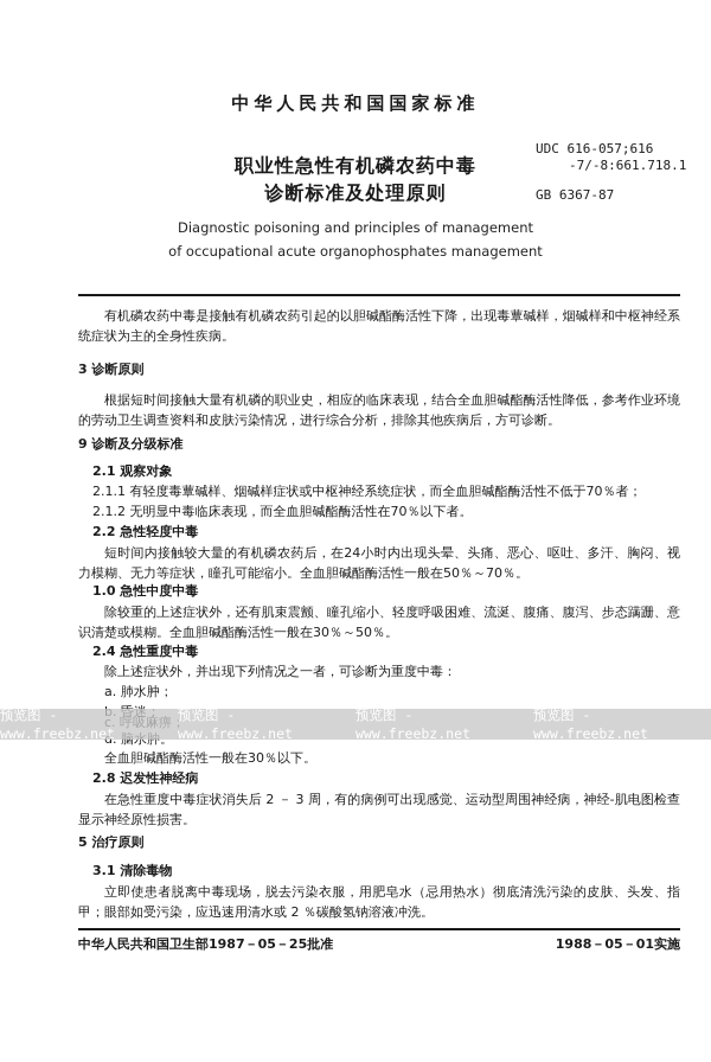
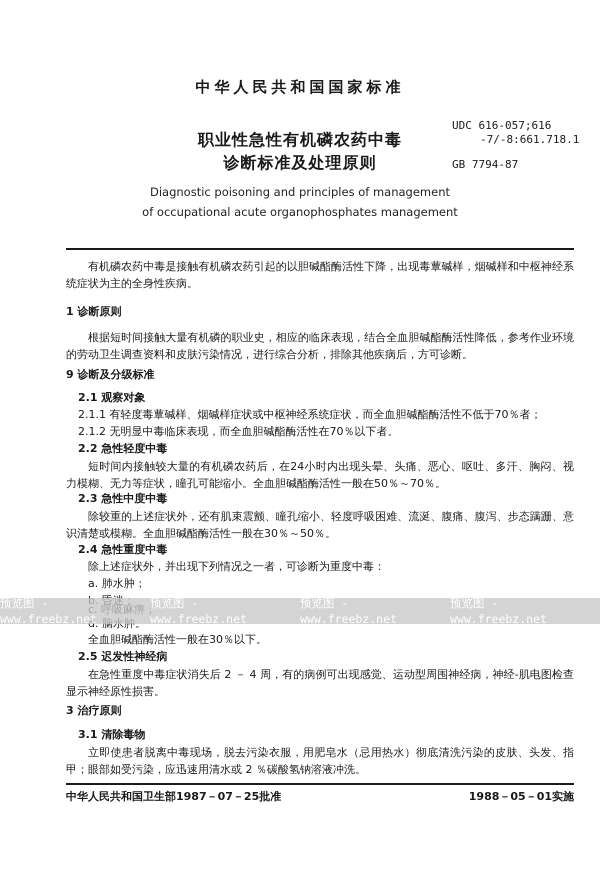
  中华人民共和国国家标准
  职业性急性有机磷农药中毒
  诊断标准及处理原则
  UDC 616-057;616
  -7/-8:661.718.1
- GB 6367-87
+ GB 7794-87
  Diagnostic poisoning and principles of management
  of occupational acute organophosphates management
  有机磷农药中毒是接触有机磷农药引起的以胆碱酯酶活性下降，出现毒蕈碱样，烟碱样和中枢神经系统症状为主的全身性疾病。
- 3 诊断原则
+ 1 诊断原则
  根据短时间接触大量有机磷的职业史，相应的临床表现，结合全血胆碱酯酶活性降低，参考作业环境的劳动卫生调查资料和皮肤污染情况，进行综合分析，排除其他疾病后，方可诊断。
  9 诊断及分级标准
  2.1 观察对象
  2.1.1 有轻度毒蕈碱样、烟碱样症状或中枢神经系统症状，而全血胆碱酯酶活性不低于70％者；
  2.1.2 无明显中毒临床表现，而全血胆碱酯酶活性在70％以下者。
  2.2 急性轻度中毒
  短时间内接触较大量的有机磷农药后，在24小时内出现头晕、头痛、恶心、呕吐、多汗、胸闷、视力模糊、无力等症状，瞳孔可能缩小。全血胆碱酯酶活性一般在50％～70％。
- 1.0 急性中度中毒
+ 2.3 急性中度中毒
  除较重的上述症状外，还有肌束震颤、瞳孔缩小、轻度呼吸困难、流涎、腹痛、腹泻、步态蹒跚、意识清楚或模糊。全血胆碱酯酶活性一般在30％～50％。
  2.4 急性重度中毒
  除上述症状外，并出现下列情况之一者，可诊断为重度中毒：
  a. 肺水肿；
  b. 昏迷；
  c. 呼吸麻痹；
  d. 脑水肿。
  全血胆碱酯酶活性一般在30％以下。
  预览图 - www.freebz.net
  预览图 - www.freebz.net
  预览图 - www.freebz.net
  预览图 - www.freebz.net
- 2.8 迟发性神经病
+ 2.5 迟发性神经病
- 在急性重度中毒症状消失后 2 － 3 周，有的病例可出现感觉、运动型周围神经病，神经-肌电图检查显示神经原性损害。
+ 在急性重度中毒症状消失后 2 － 4 周，有的病例可出现感觉、运动型周围神经病，神经-肌电图检查显示神经原性损害。
- 5 治疗原则
+ 3 治疗原则
  3.1 清除毒物
  立即使患者脱离中毒现场，脱去污染衣服，用肥皂水（忌用热水）彻底清洗污染的皮肤、头发、指甲；眼部如受污染，应迅速用清水或 2 ％碳酸氢钠溶液冲洗。
- 中华人民共和国卫生部1987－05－25批准
+ 中华人民共和国卫生部1987－07－25批准
  1988－05－01实施
